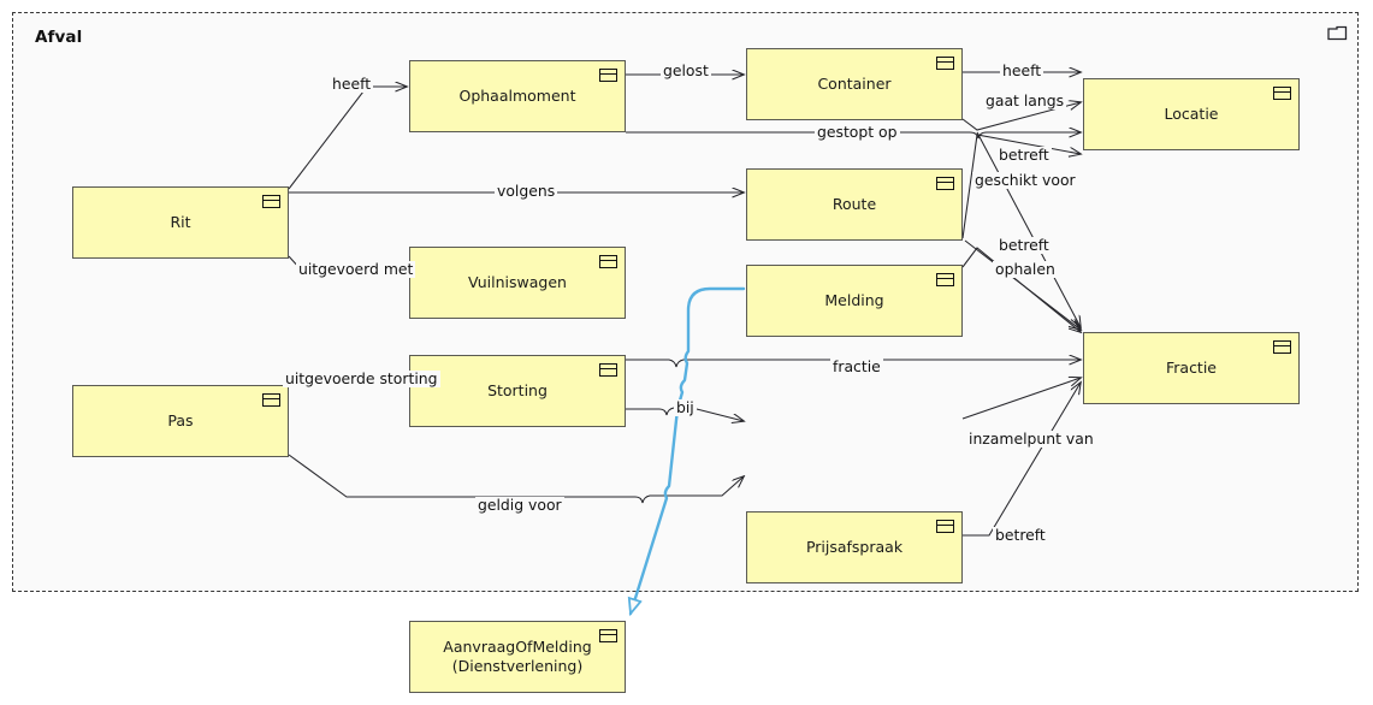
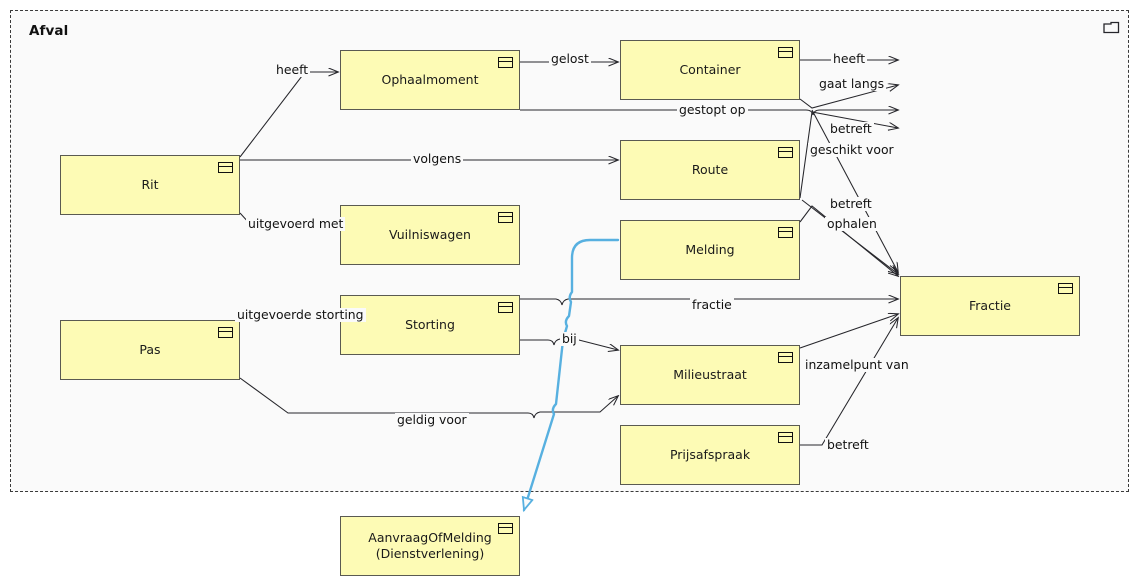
  Afval
  Rit
  Pas
  Ophaalmoment
  Vuilniswagen
  Storting
  Container
  Route
  Melding
+ Milieustraat
  Prijsafspraak
- Locatie
  Fractie
  AanvraagOfMelding
  (Dienstverlening)
  heeft
  gelost
  heeft
  gaat langs
  gestopt op
  betreft
  geschikt voor
  volgens
  betreft
  ophalen
  uitgevoerd met
  uitgevoerde storting
  fractie
  bij
  inzamelpunt van
  geldig voor
  betreft
